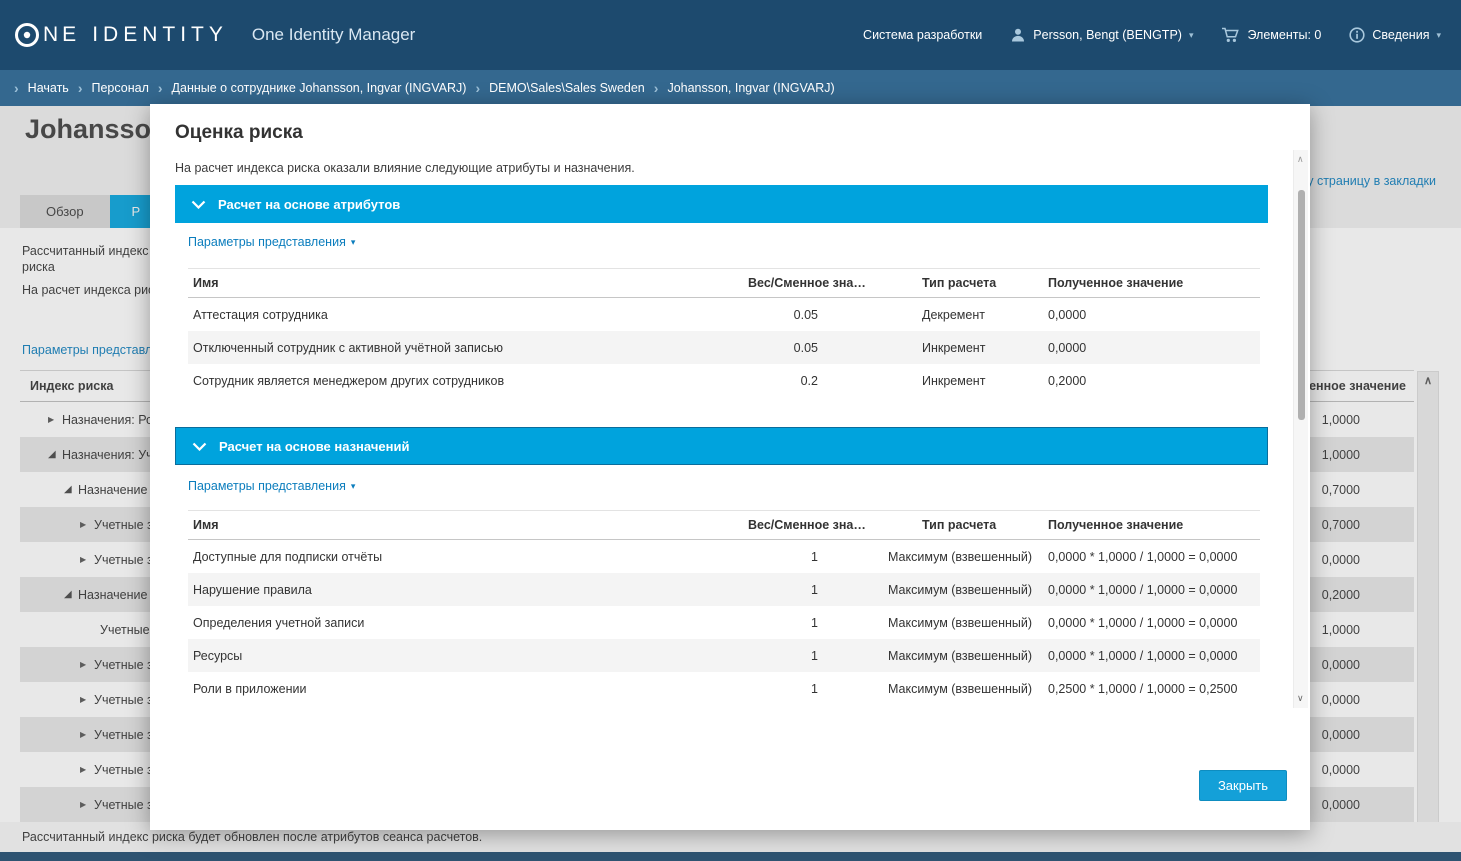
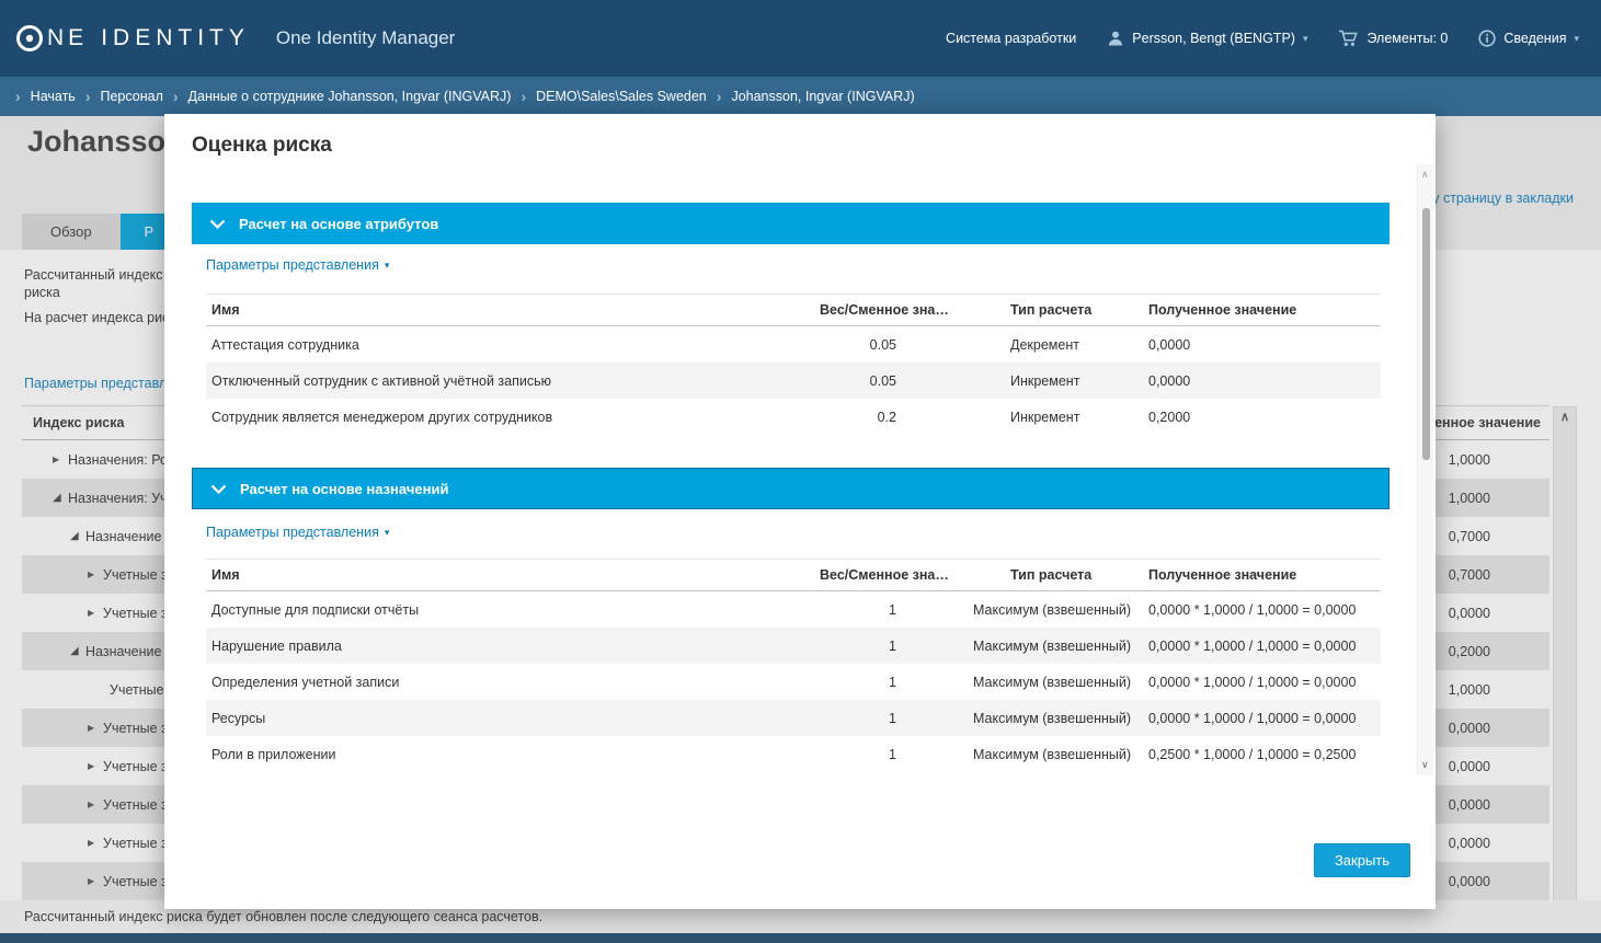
  NE
  IDENTITY
  One Identity Manager
  Система разработки
  Persson, Bengt (BENGTP)
  ▾
  Элементы: 0
  Сведения
  ▾
  ›
  Начать
  ›
  Персонал
  ›
  Данные о сотруднике Johansson, Ingvar (INGVARJ)
  ›
  DEMO\Sales\Sales Sweden
  ›
  Johansson, Ingvar (INGVARJ)
  Johansso
  у страницу в закладки
  Обзор
  Р
  Рассчитанный индекс риска
  На расчет индекса ри
  Параметры представл
  Индекс риска
  енное значение
  ▶
  Назначения: Р
  1,0000
  ◢
  Назначения: У
  1,0000
  ◢
  Назначение
  0,7000
  ▶
  Учетные
  0,7000
  ▶
  Учетные
  0,0000
  ◢
  Назначение
  0,2000
  Учетные
  1,0000
  ▶
  Учетные
  0,0000
  ▶
  Учетные
  0,0000
  ▶
  Учетные
  0,0000
  ▶
  Учетные
  0,0000
  ▶
  Учетные
  0,0000
  ∧
- Рассчитанный индекс риска будет обновлен после атрибутов сеанса расчетов.
+ Рассчитанный индекс риска будет обновлен после следующего сеанса расчетов.
  Оценка риска
- На расчет индекса риска оказали влияние следующие атрибуты и назначения.
  Расчет на основе атрибутов
  Параметры представления
  ▾
  Имя
  Вес/Сменное зна…
  Тип расчета
  Полученное значение
  Аттестация сотрудника
  0.05
  Декремент
  0,0000
  Отключенный сотрудник с активной учётной записью
  0.05
  Инкремент
  0,0000
  Сотрудник является менеджером других сотрудников
  0.2
  Инкремент
  0,2000
  Расчет на основе назначений
  Параметры представления
  ▾
  Имя
  Вес/Сменное зна…
  Тип расчета
  Полученное значение
  Доступные для подписки отчёты
  1
  Максимум (взвешенный)
  0,0000 * 1,0000 / 1,0000 = 0,0000
  Нарушение правила
  1
  Максимум (взвешенный)
  0,0000 * 1,0000 / 1,0000 = 0,0000
  Определения учетной записи
  1
  Максимум (взвешенный)
  0,0000 * 1,0000 / 1,0000 = 0,0000
  Ресурсы
  1
  Максимум (взвешенный)
  0,0000 * 1,0000 / 1,0000 = 0,0000
  Роли в приложении
  1
  Максимум (взвешенный)
  0,2500 * 1,0000 / 1,0000 = 0,2500
  Закрыть
  ∧
  ∨
